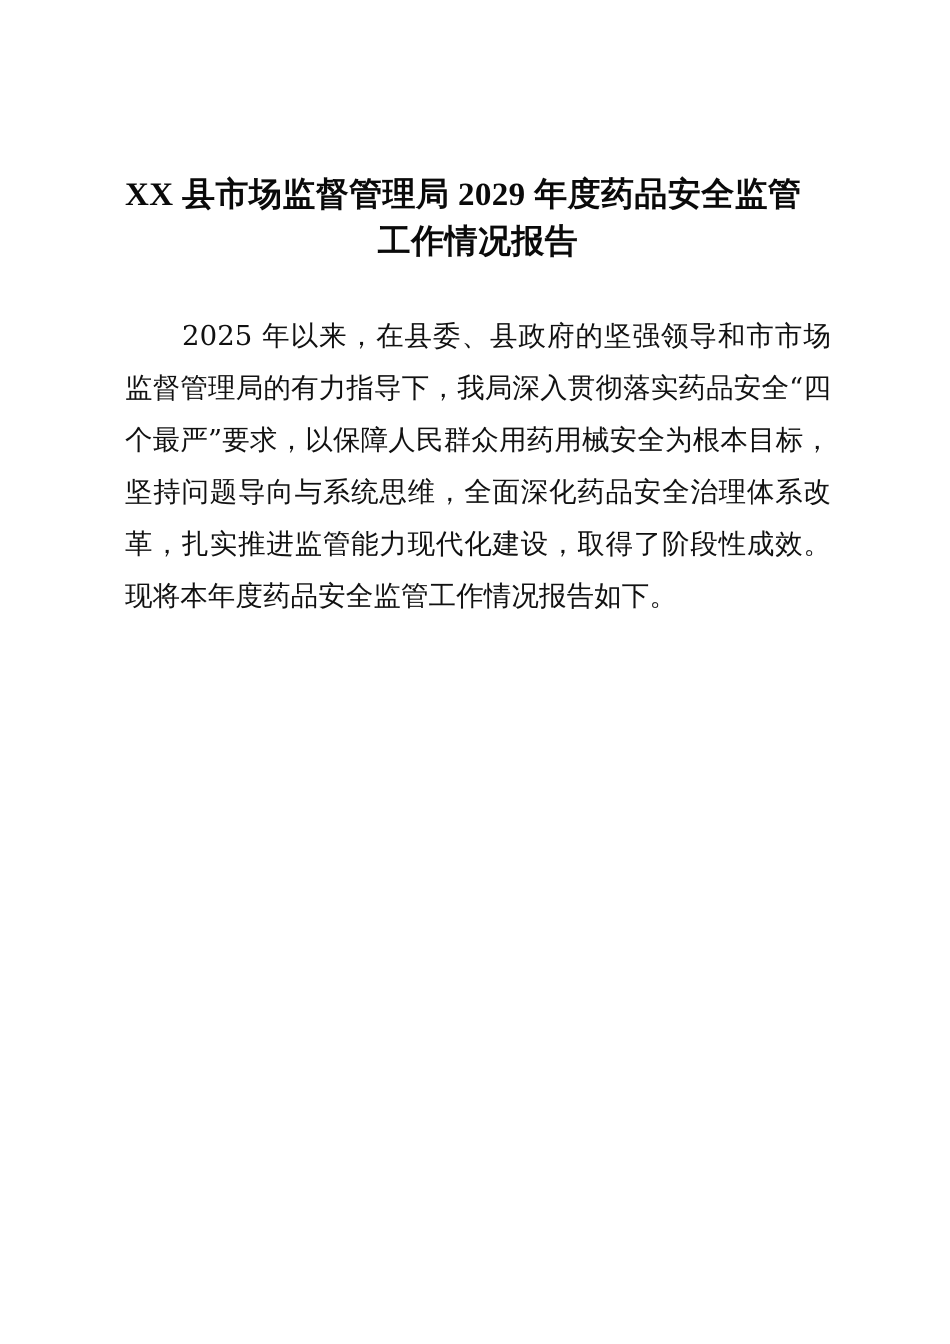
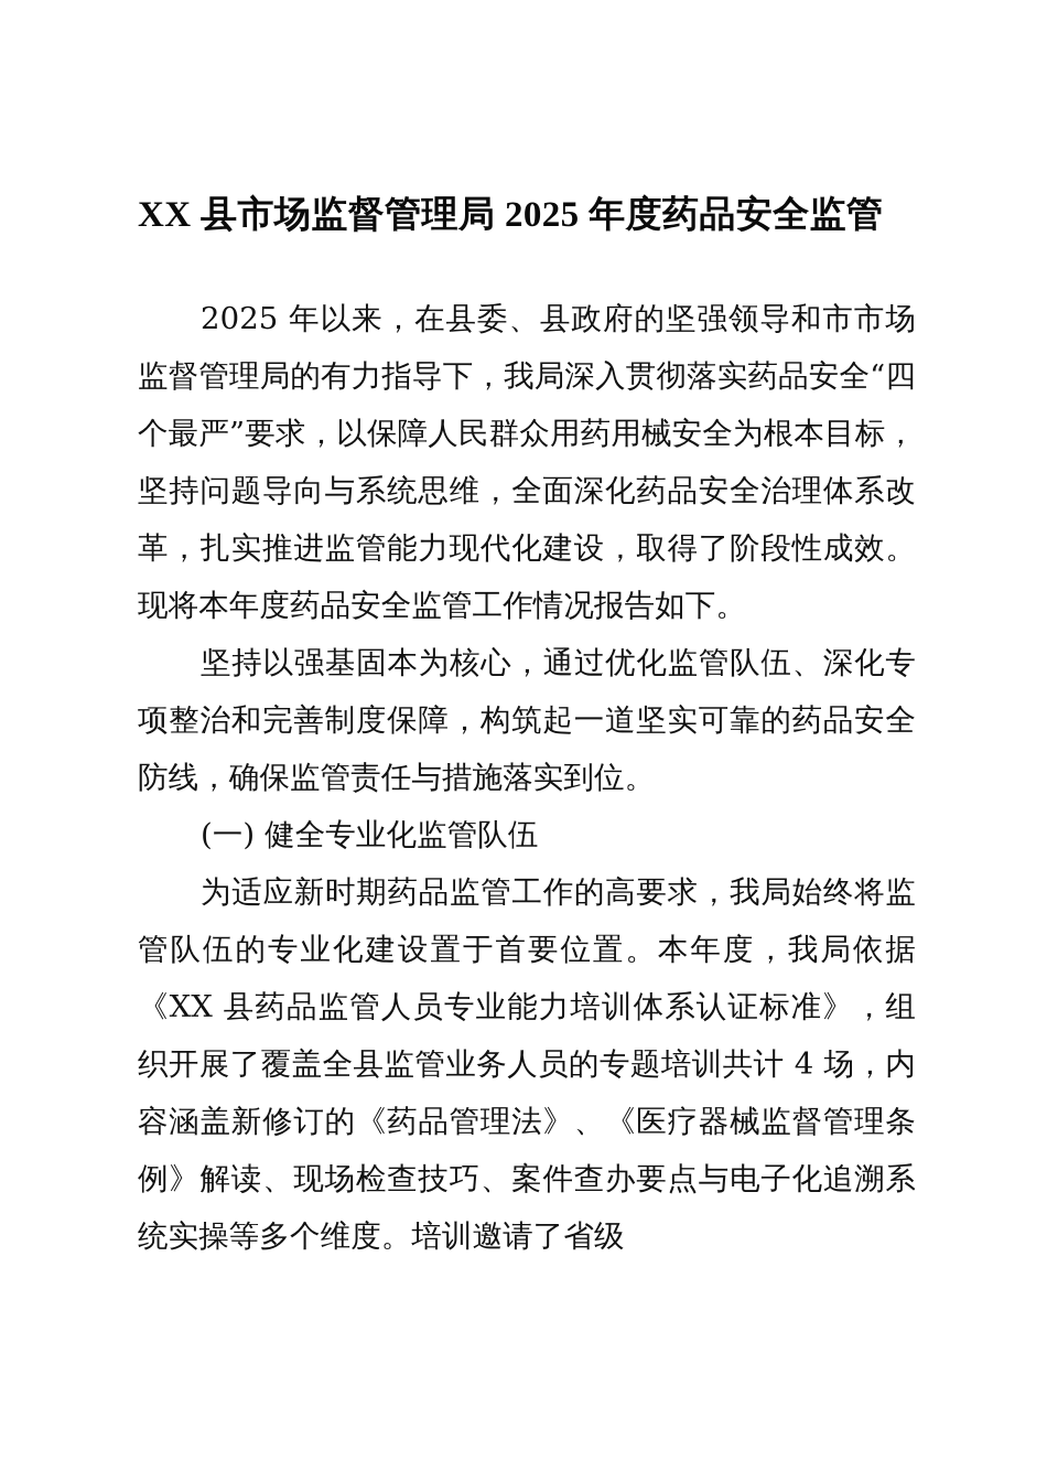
- XX 县市场监督管理局 2029 年度药品安全监管
+ XX 县市场监督管理局 2025 年度药品安全监管
- 工作情况报告
  2025 年以来，在县委、县政府的坚强领导和市市场监督管理局的有力指导下，我局深入贯彻落实药品安全“四个最严”要求，以保障人民群众用药用械安全为根本目标，坚持问题导向与系统思维，全面深化药品安全治理体系改革，扎实推进监管能力现代化建设，取得了阶段性成效。现将本年度药品安全监管工作情况报告如下。
+ 坚持以强基固本为核心，通过优化监管队伍、深化专项整治和完善制度保障，构筑起一道坚实可靠的药品安全防线，确保监管责任与措施落实到位。
+ (一) 健全专业化监管队伍
+ 为适应新时期药品监管工作的高要求，我局始终将监管队伍的专业化建设置于首要位置。本年度，我局依据《XX 县药品监管人员专业能力培训体系认证标准》，组织开展了覆盖全县监管业务人员的专题培训共计 4 场，内容涵盖新修订的《药品管理法》、《医疗器械监督管理条例》解读、现场检查技巧、案件查办要点与电子化追溯系统实操等多个维度。培训邀请了省级
